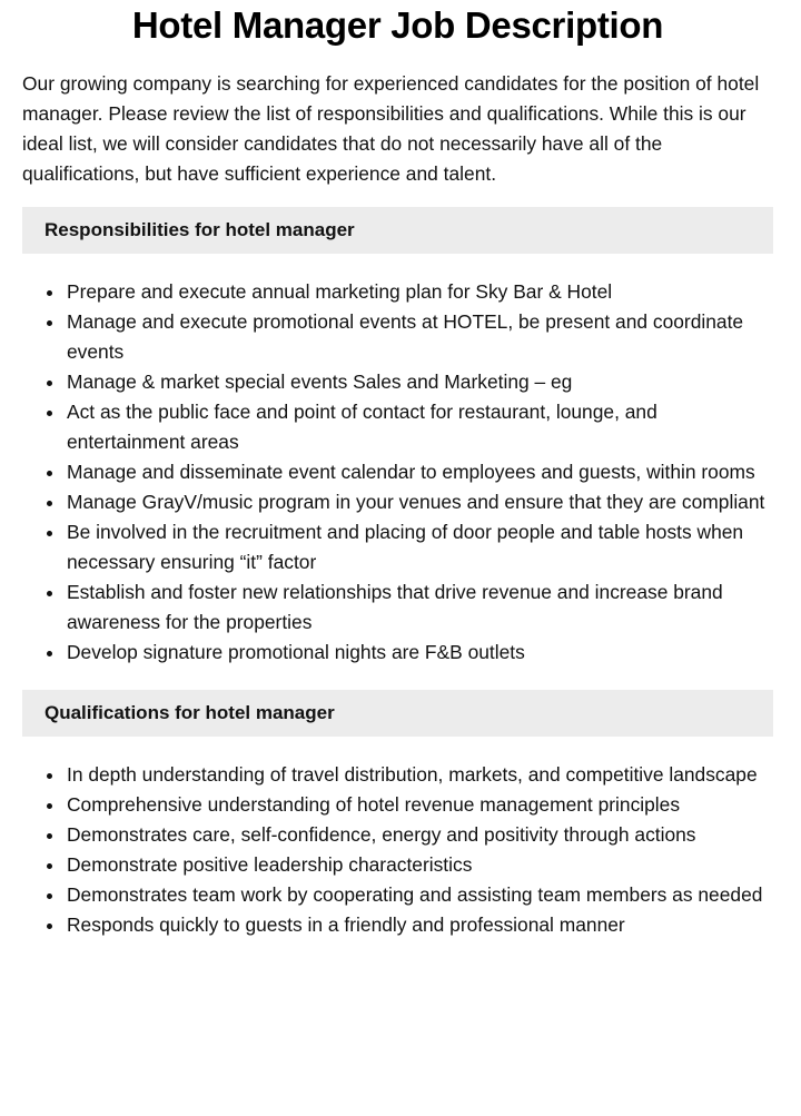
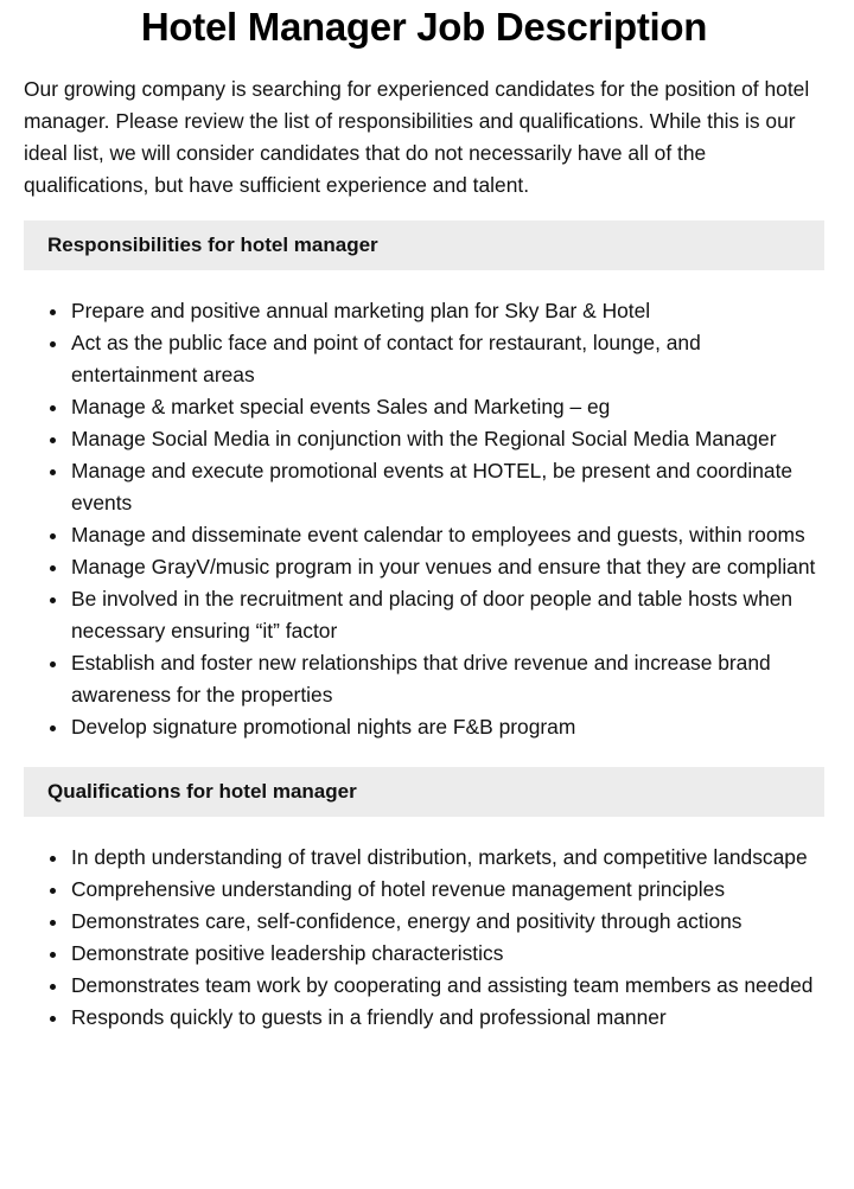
  Hotel Manager Job Description
  Our growing company is searching for experienced candidates for the position of hotel manager. Please review the list of responsibilities and qualifications. While this is our ideal list, we will consider candidates that do not necessarily have all of the qualifications, but have sufficient experience and talent.
  Responsibilities for hotel manager
- Prepare and execute annual marketing plan for Sky Bar & Hotel
+ Prepare and positive annual marketing plan for Sky Bar & Hotel
- Manage and execute promotional events at HOTEL, be present and coordinate events
+ Act as the public face and point of contact for restaurant, lounge, and entertainment areas
  Manage & market special events Sales and Marketing – eg
+ Manage Social Media in conjunction with the Regional Social Media Manager
- Act as the public face and point of contact for restaurant, lounge, and entertainment areas
+ Manage and execute promotional events at HOTEL, be present and coordinate events
  Manage and disseminate event calendar to employees and guests, within rooms
  Manage GrayV/music program in your venues and ensure that they are compliant
  Be involved in the recruitment and placing of door people and table hosts when necessary ensuring “it” factor
  Establish and foster new relationships that drive revenue and increase brand awareness for the properties
- Develop signature promotional nights are F&B outlets
+ Develop signature promotional nights are F&B program
  Qualifications for hotel manager
  In depth understanding of travel distribution, markets, and competitive landscape
  Comprehensive understanding of hotel revenue management principles
  Demonstrates care, self-confidence, energy and positivity through actions
  Demonstrate positive leadership characteristics
  Demonstrates team work by cooperating and assisting team members as needed
  Responds quickly to guests in a friendly and professional manner
